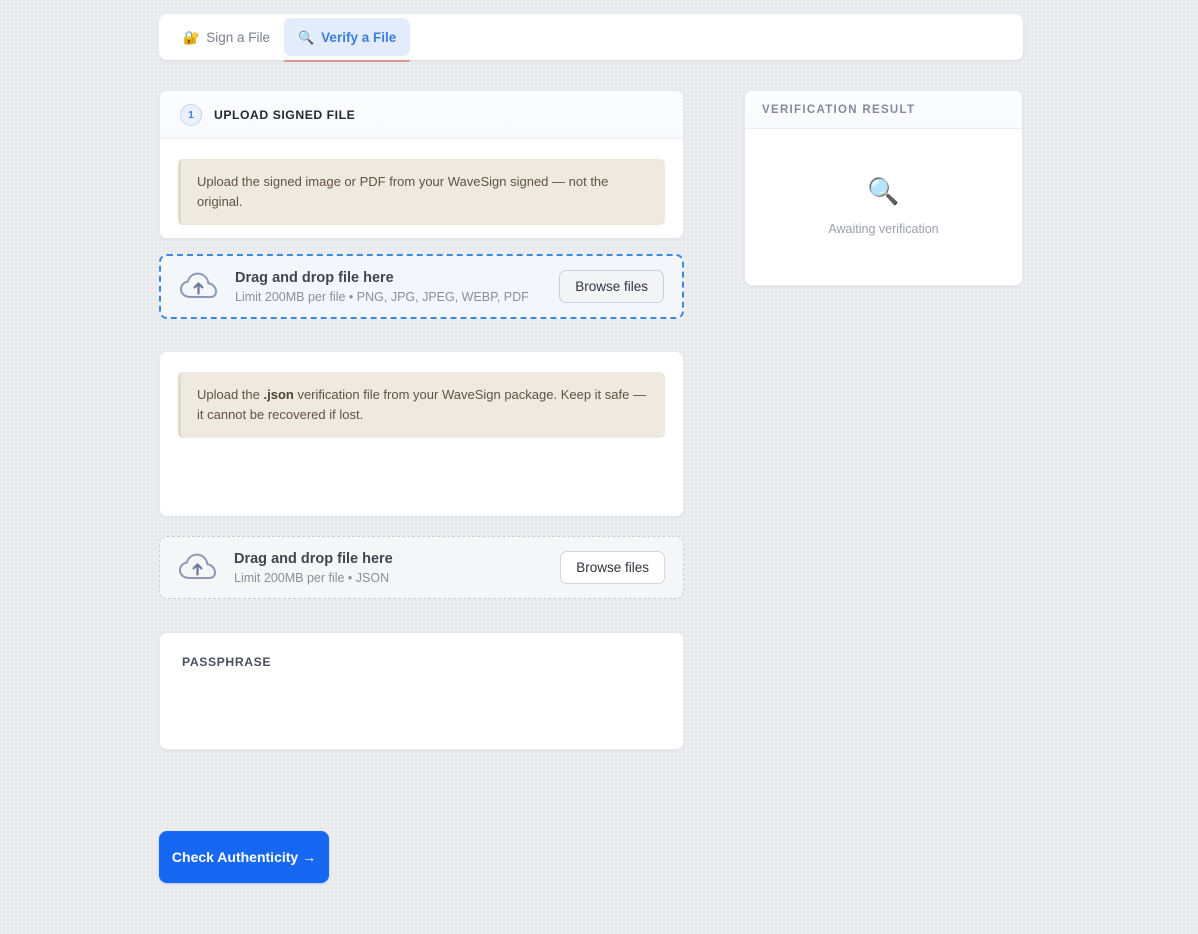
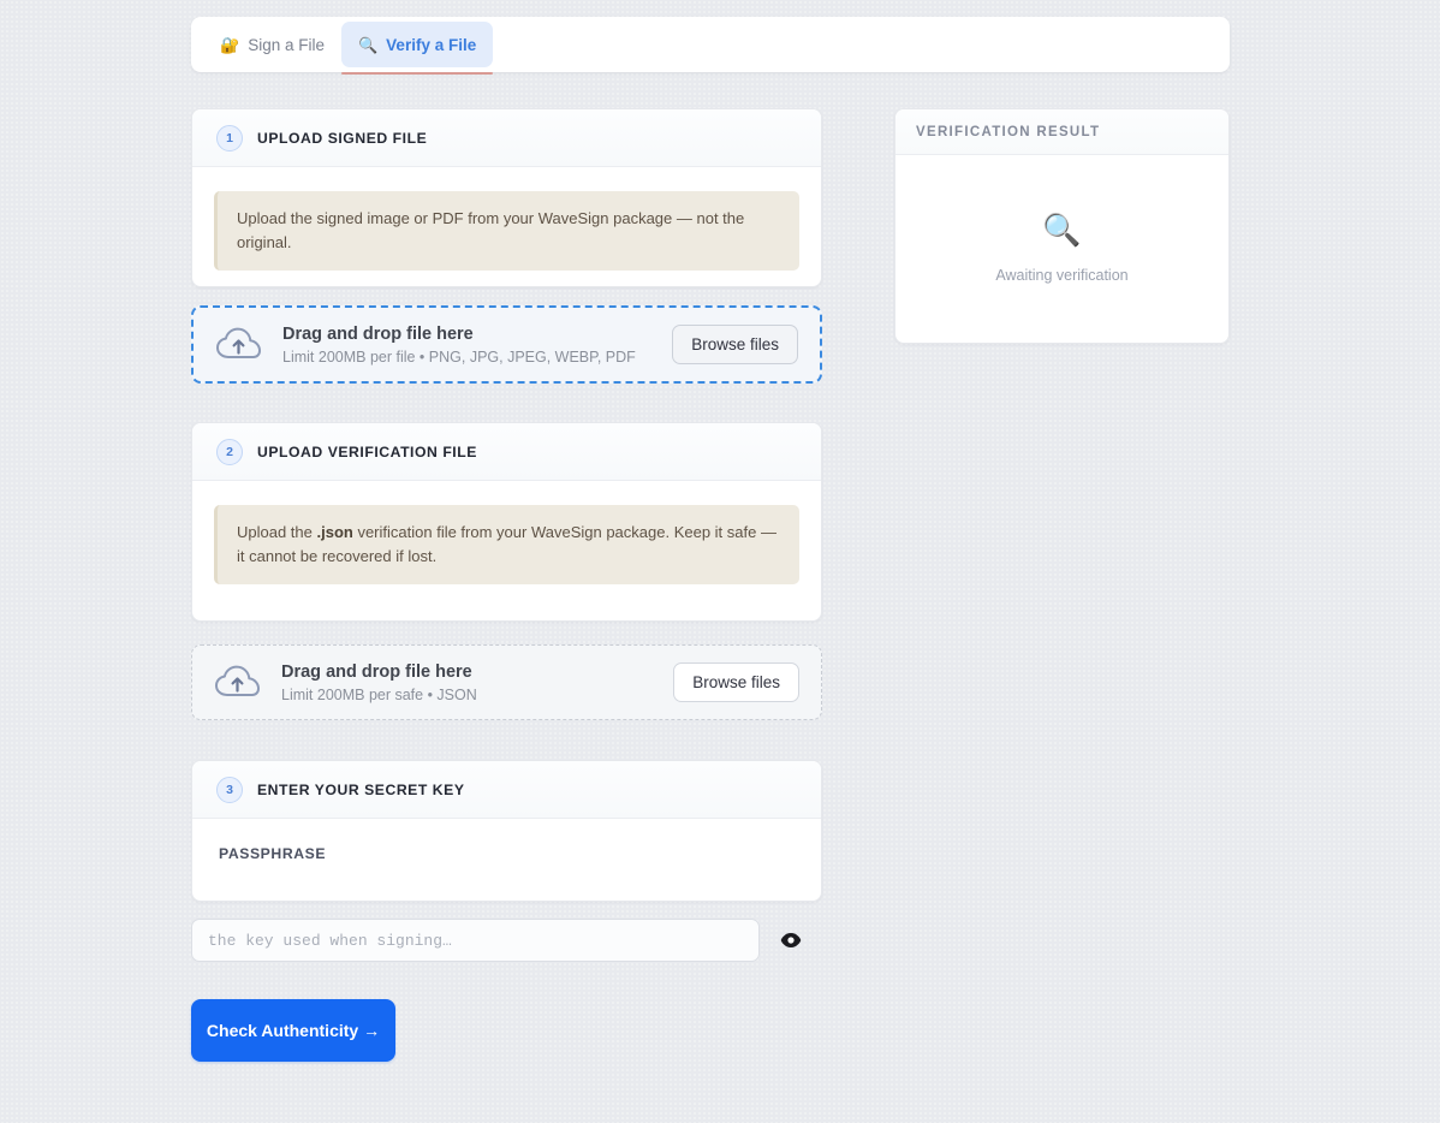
  🔐
  Sign a File
  🔍
  Verify a File
  1
  UPLOAD SIGNED FILE
- Upload the signed image or PDF from your WaveSign signed — not the original.
+ Upload the signed image or PDF from your WaveSign package — not the original.
  Drag and drop file here
  Limit 200MB per file • PNG, JPG, JPEG, WEBP, PDF
  Browse files
+ 2
+ UPLOAD VERIFICATION FILE
  Upload the .json verification file from your WaveSign package. Keep it safe — it cannot be recovered if lost.
  Drag and drop file here
- Limit 200MB per file • JSON
+ Limit 200MB per safe • JSON
  Browse files
+ 3
+ ENTER YOUR SECRET KEY
  PASSPHRASE
+ the key used when signing…
  Check Authenticity →
  VERIFICATION RESULT
  🔍
  Awaiting verification
